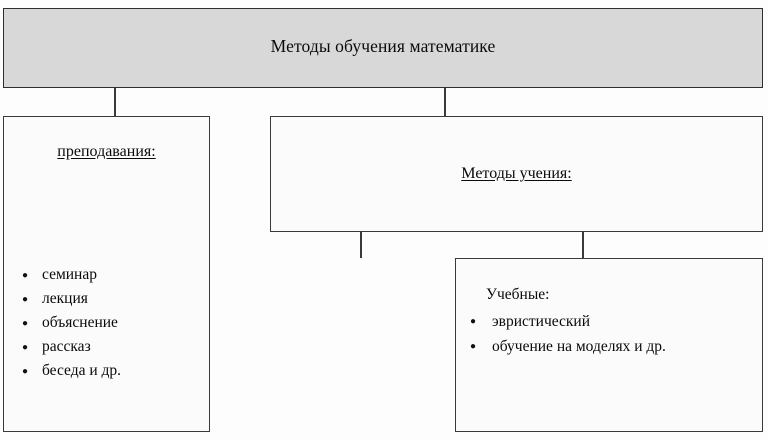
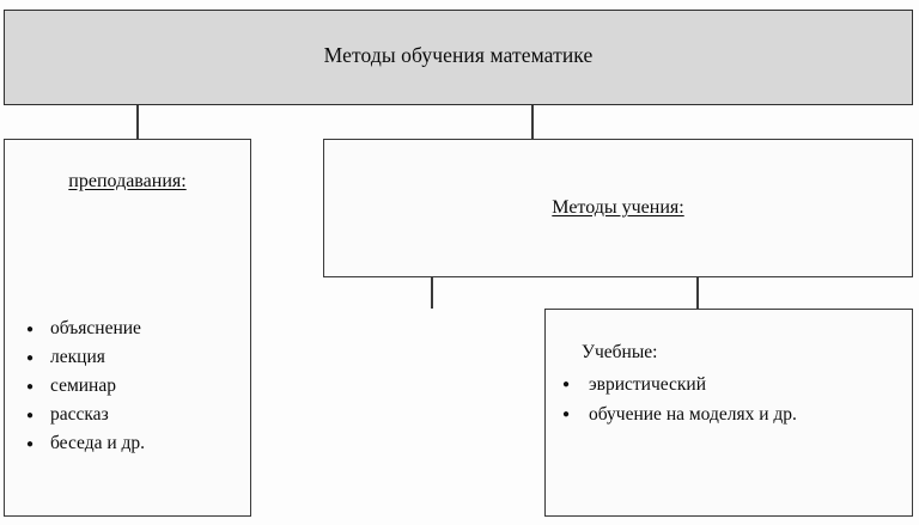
  Методы обучения математике
  преподавания:
- семинар
+ объяснение
  лекция
- объяснение
+ семинар
  рассказ
  беседа и др.
  Методы учения:
  Учебные:
  эвристический
  обучение на моделях и др.
